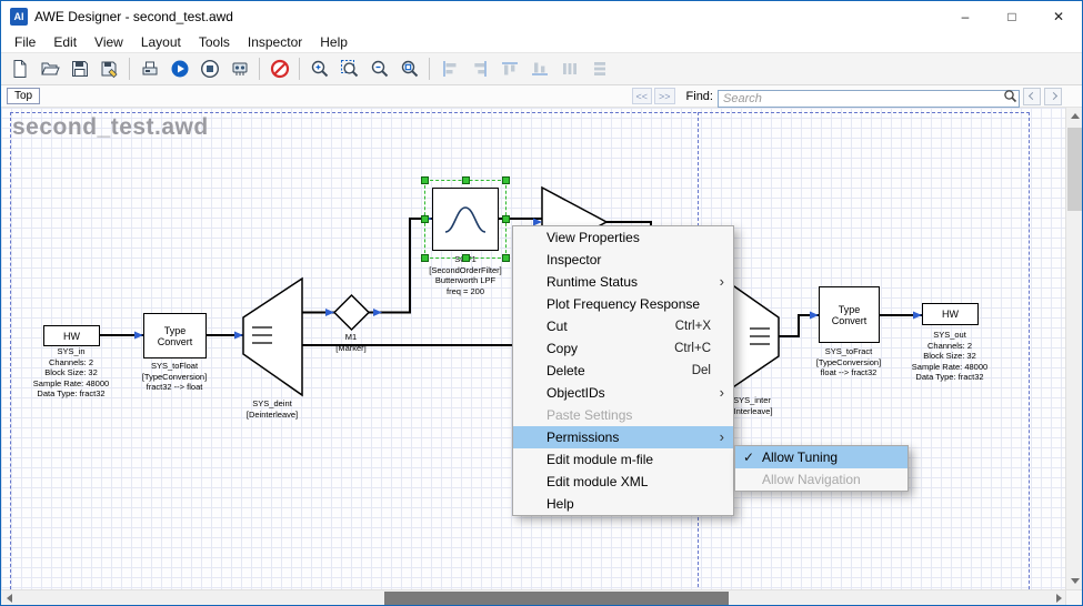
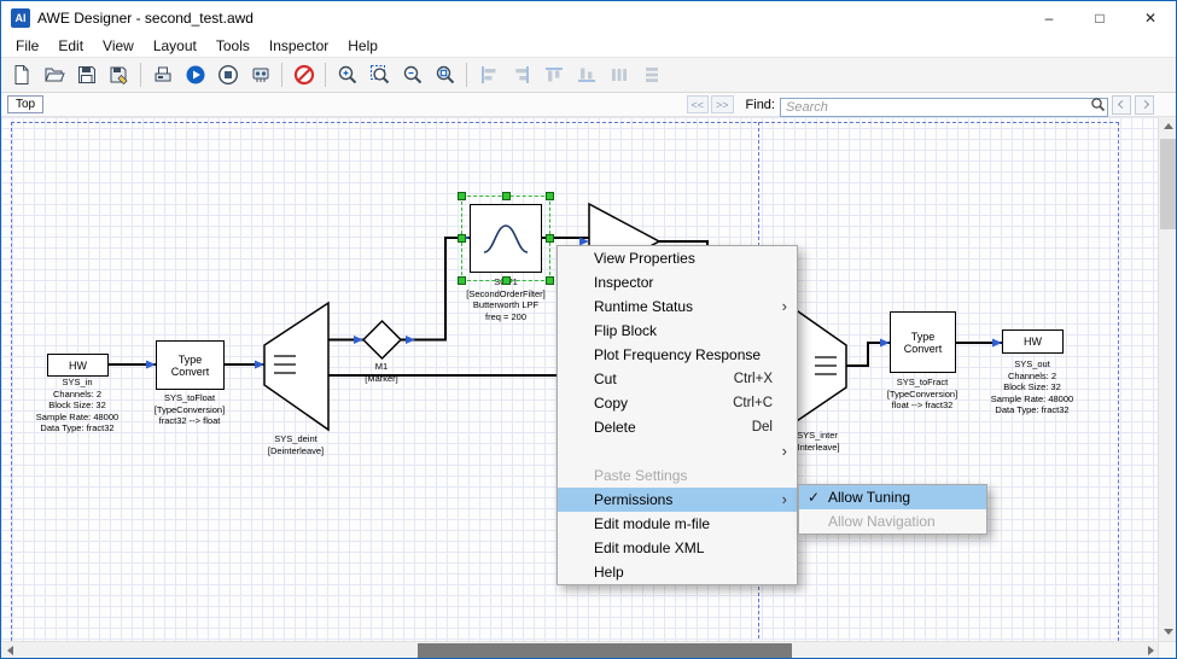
  AI
  AWE Designer - second_test.awd
  –
  □
  ✕
  File
  Edit
  View
  Layout
  Tools
  Inspector
  Help
  Top
  <<
  >>
  Find:
  Search
- second_test.awd
  HW
  Type
  Convert
  Type
  Convert
  HW
  SYS_in
  Channels: 2
  Block Size: 32
  Sample Rate: 48000
  Data Type: fract32
  SYS_toFloat
  [TypeConversion]
  fract32 --> float
  SYS_deint
  [Deinterleave]
  M1
  [Marker]
  [SecondOrderFilter]
  Butterworth LPF
  freq = 200
  SYS_inter
  Interleave]
  SYS_toFract
  [TypeConversion]
  float --> fract32
  SYS_out
  Channels: 2
  Block Size: 32
  Sample Rate: 48000
  Data Type: fract32
  View Properties
  Inspector
  Runtime Status
  ›
+ Flip Block
  Plot Frequency Response
  Cut
  Ctrl+X
  Copy
  Ctrl+C
  Delete
  Del
- ObjectIDs
  ›
  Paste Settings
  Permissions
  ›
  Edit module m-file
  Edit module XML
  Help
  ✓
  Allow Tuning
  Allow Navigation
